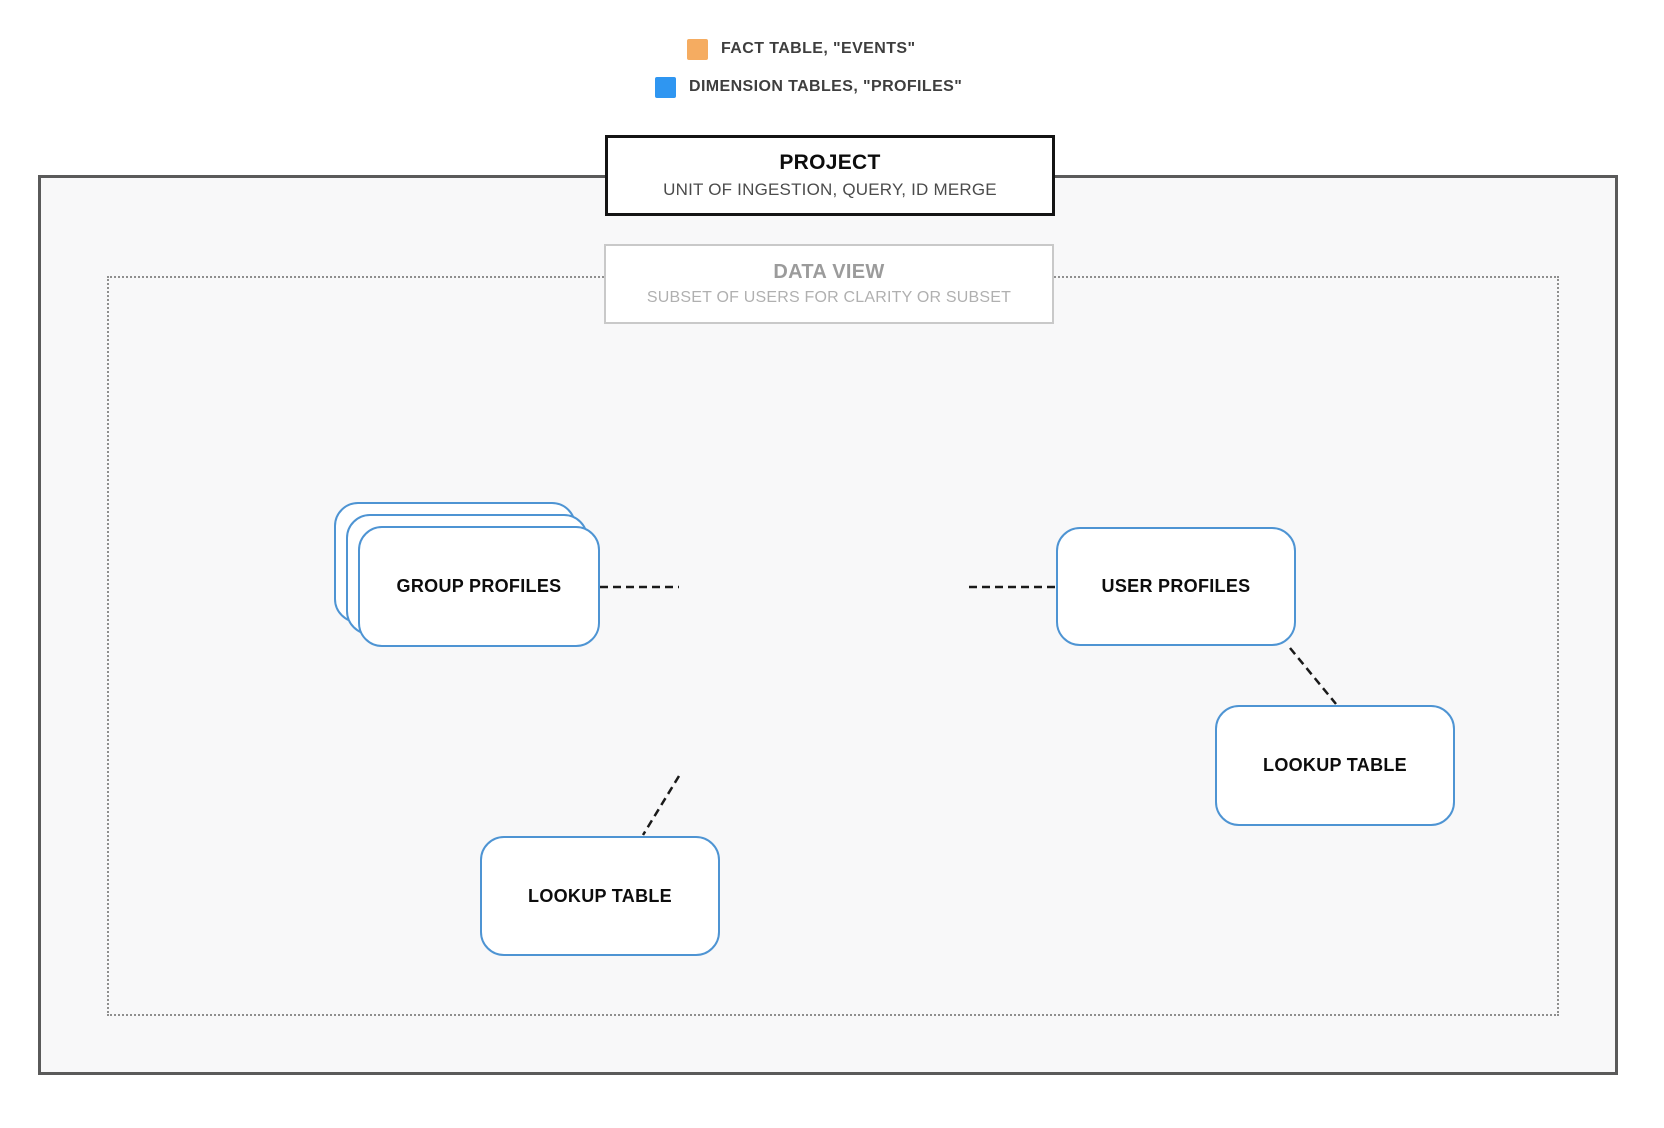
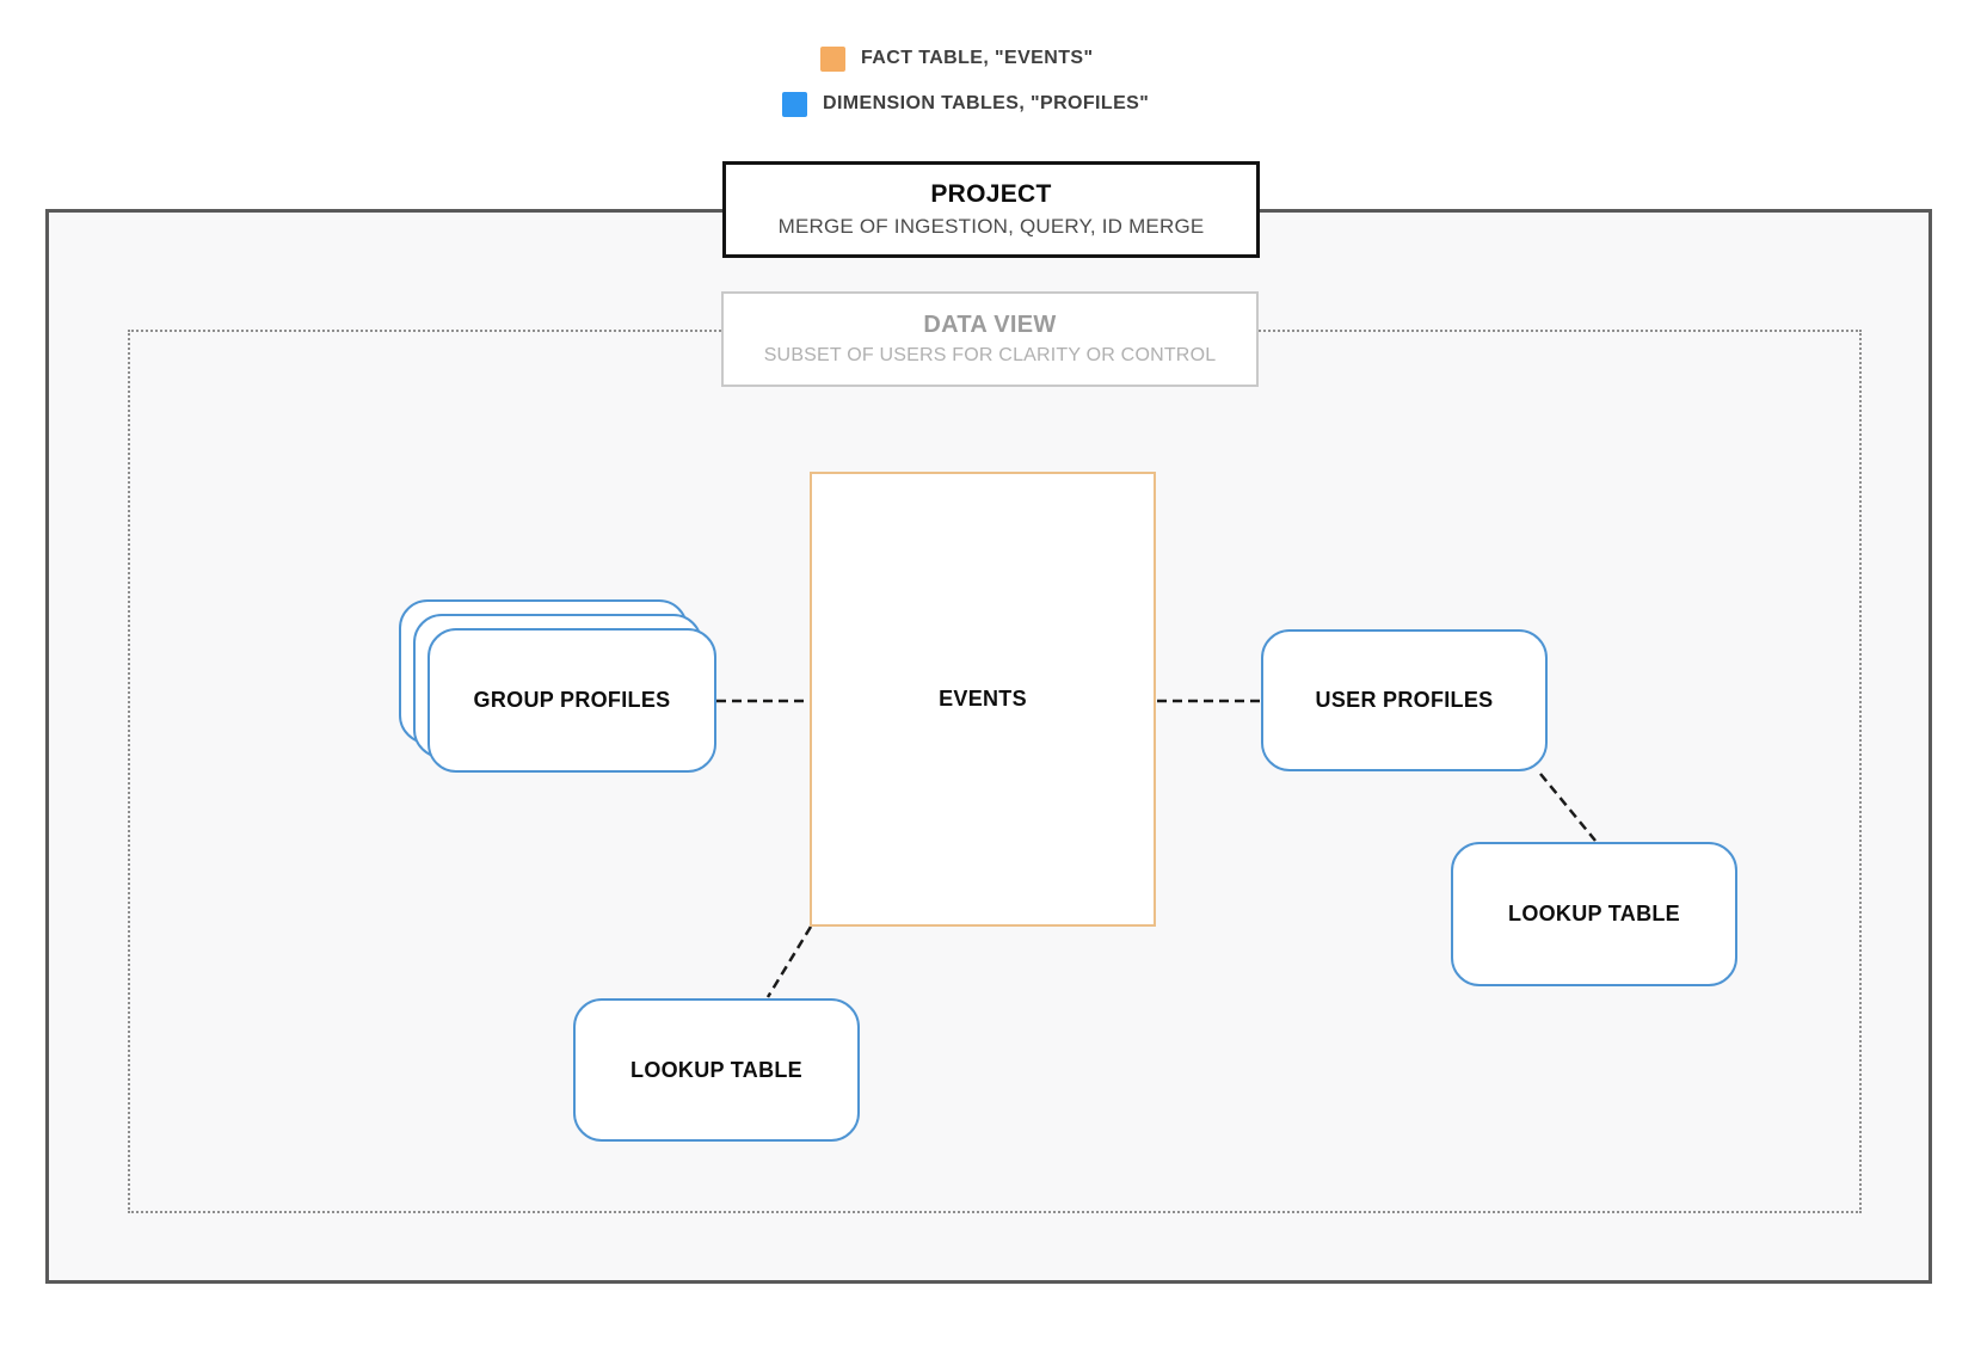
  FACT TABLE, "EVENTS"
  DIMENSION TABLES, "PROFILES"
  PROJECT
- UNIT OF INGESTION, QUERY, ID MERGE
+ MERGE OF INGESTION, QUERY, ID MERGE
  DATA VIEW
- SUBSET OF USERS FOR CLARITY OR SUBSET
+ SUBSET OF USERS FOR CLARITY OR CONTROL
+ EVENTS
  GROUP PROFILES
  USER PROFILES
  LOOKUP TABLE
  LOOKUP TABLE
